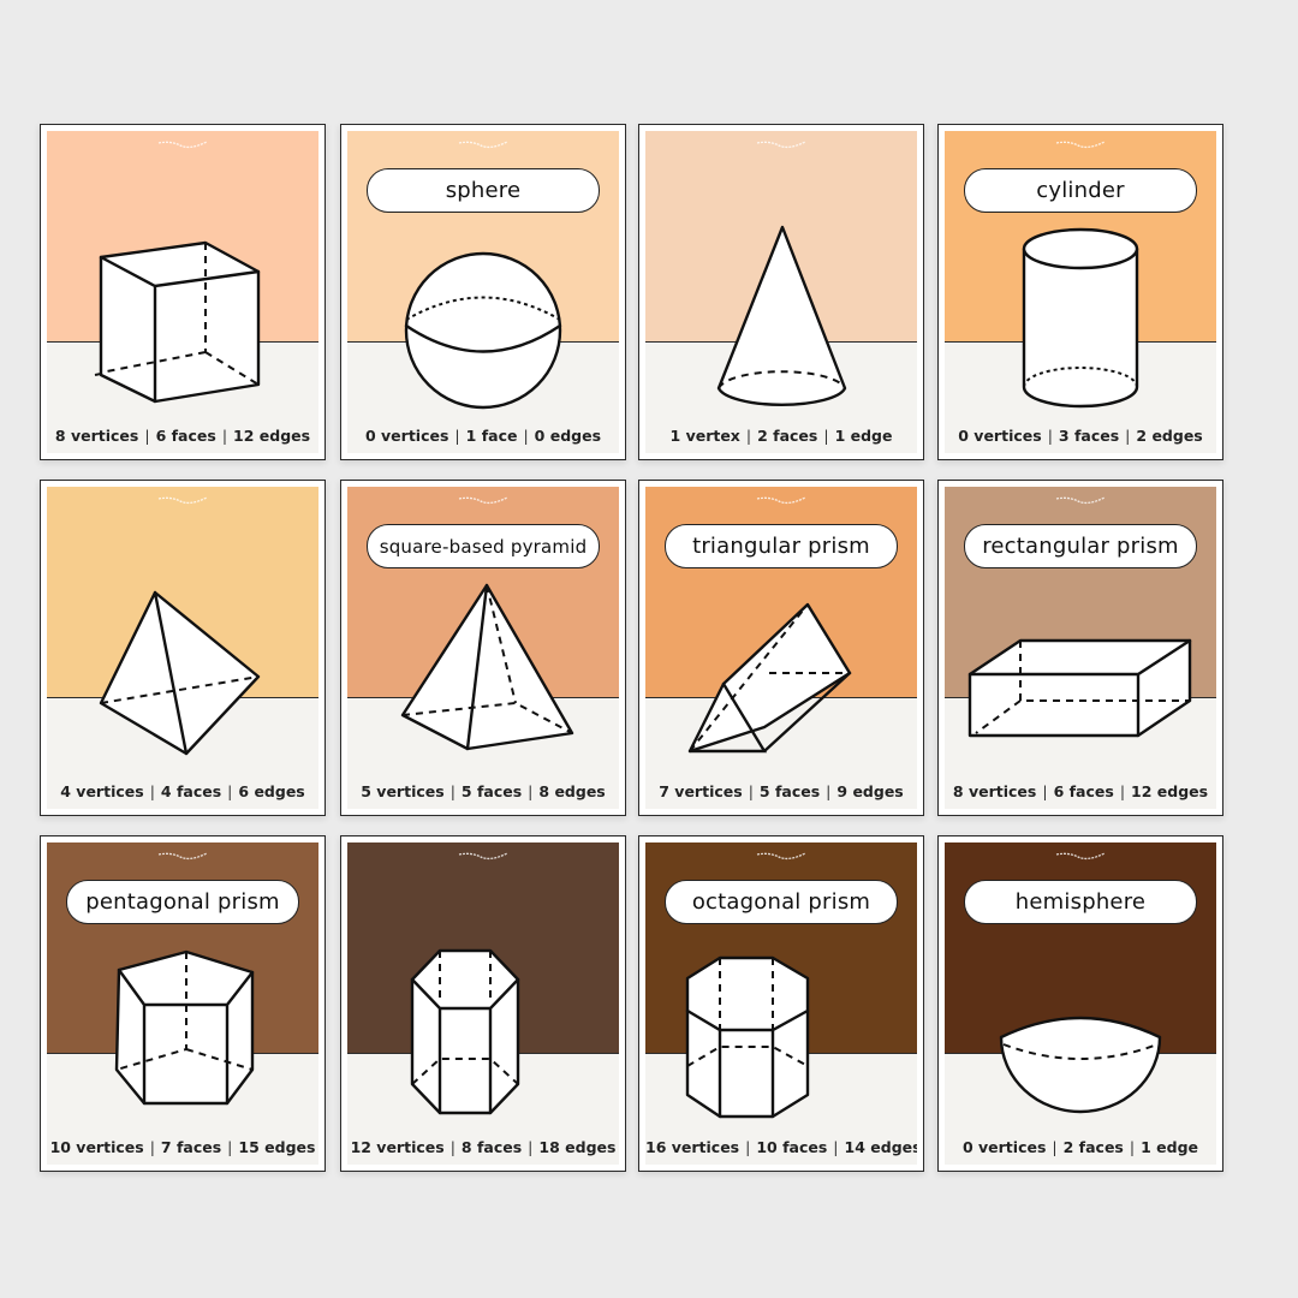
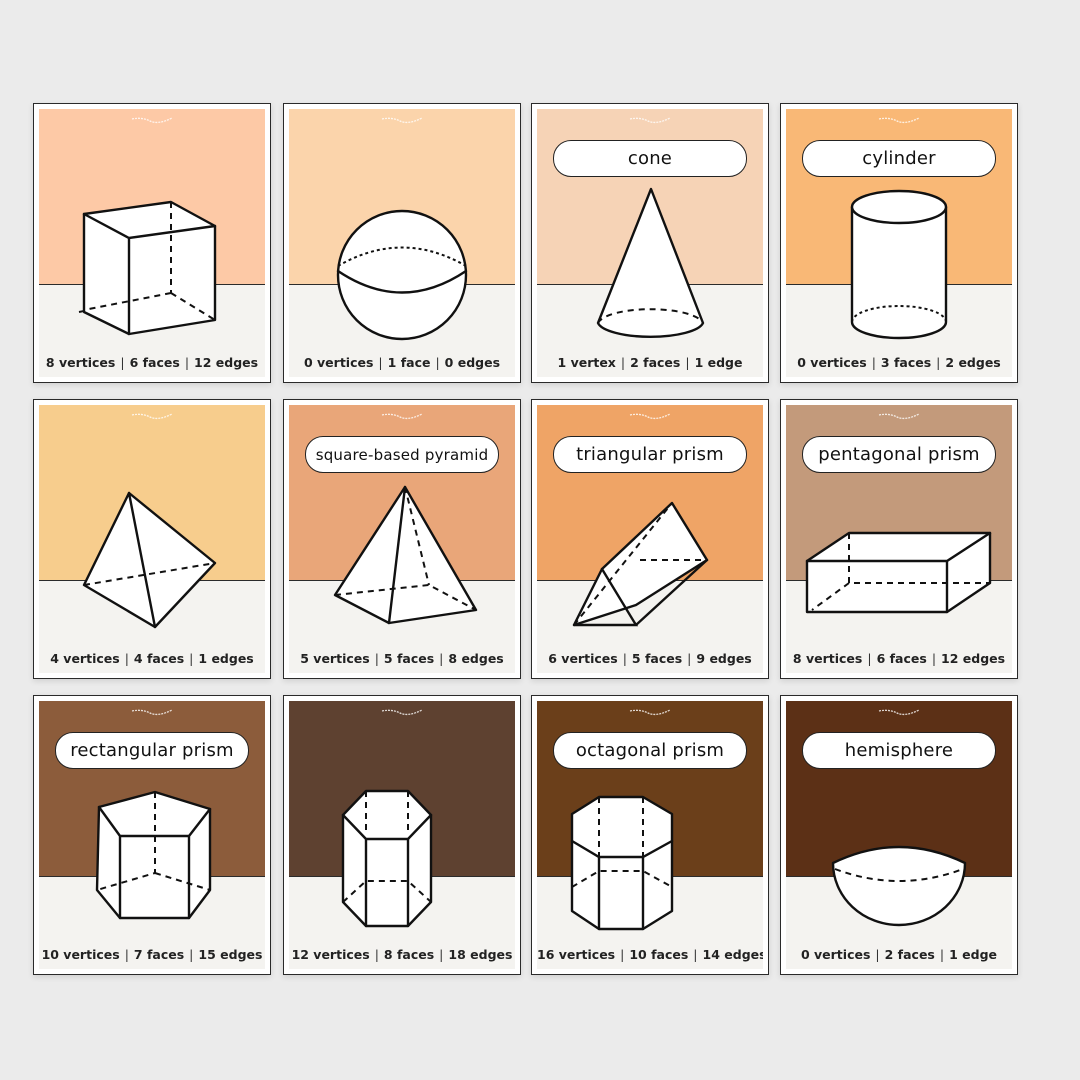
  8 vertices | 6 faces | 12 edges
- sphere
  0 vertices | 1 face | 0 edges
+ cone
  1 vertex | 2 faces | 1 edge
  cylinder
  0 vertices | 3 faces | 2 edges
- 4 vertices | 4 faces | 6 edges
+ 4 vertices | 4 faces | 1 edges
  square-based pyramid
  5 vertices | 5 faces | 8 edges
  triangular prism
- 7 vertices | 5 faces | 9 edges
+ 6 vertices | 5 faces | 9 edges
- rectangular prism
+ pentagonal prism
  8 vertices | 6 faces | 12 edges
- pentagonal prism
+ rectangular prism
  10 vertices | 7 faces | 15 edges
  12 vertices | 8 faces | 18 edges
  octagonal prism
  16 vertices | 10 faces | 14 edges
  hemisphere
  0 vertices | 2 faces | 1 edge
